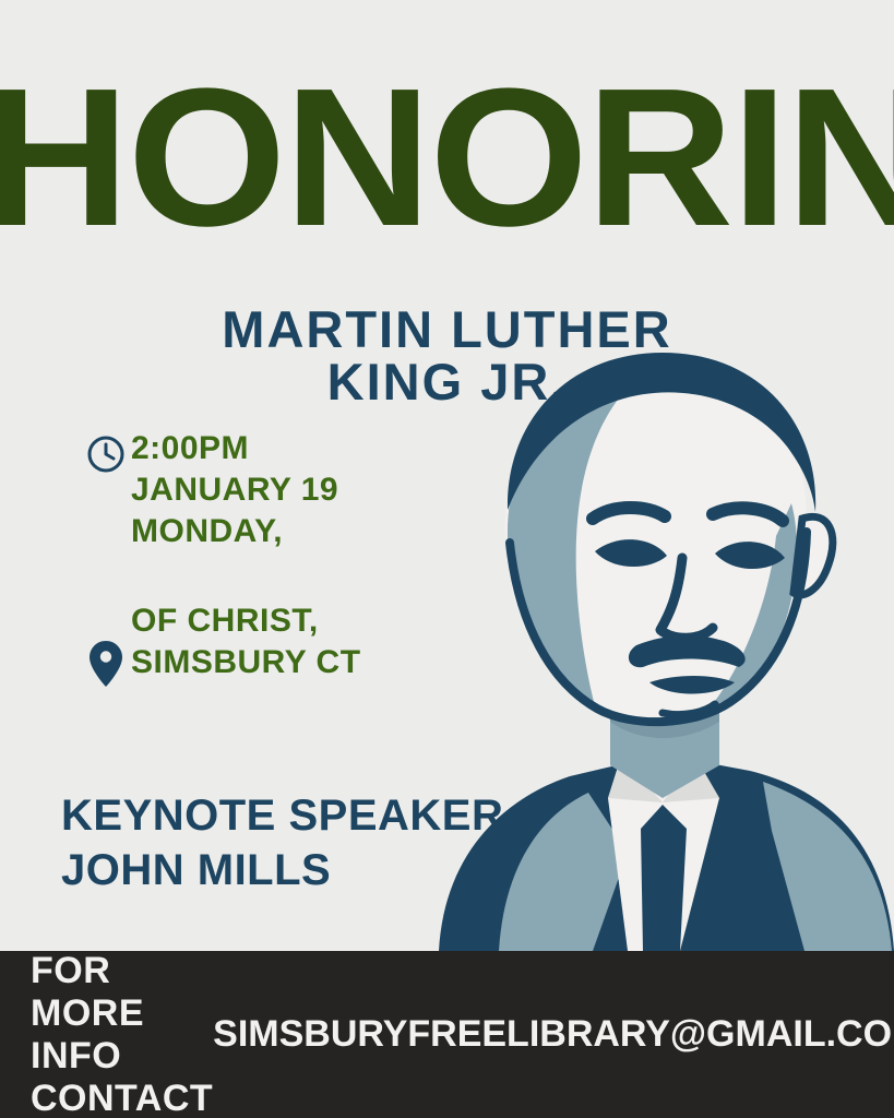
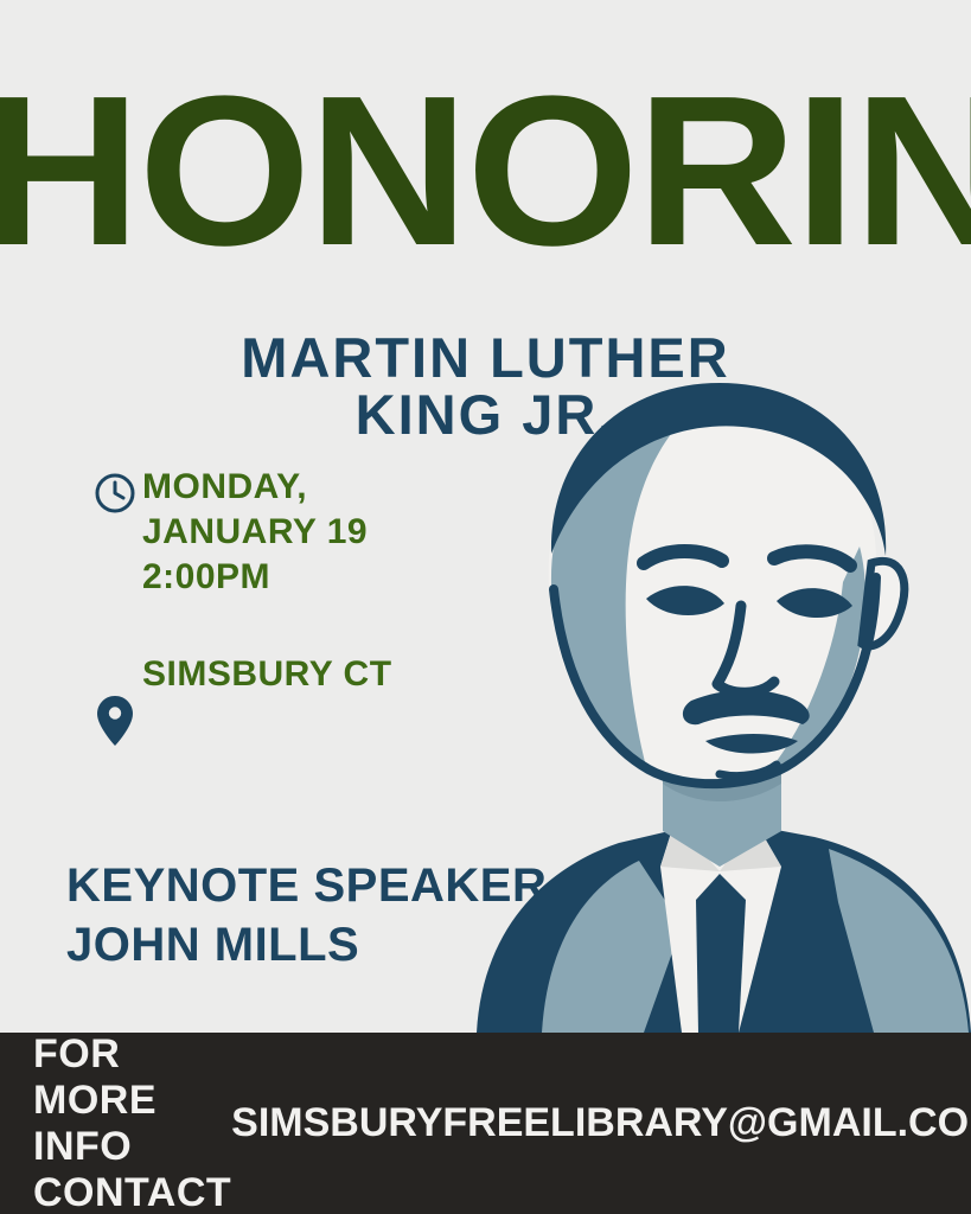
  HONORIN
  MARTIN LUTHER
  KING JR.
- 2:00PM
+ MONDAY,
  JANUARY 19
- MONDAY,
+ 2:00PM
- OF CHRIST,
  SIMSBURY CT
  KEYNOTE SPEAKER
  JOHN MILLS
  FOR MORE INFO CONTACT
  SIMSBURYFREELIBRARY@GMAIL.CO
